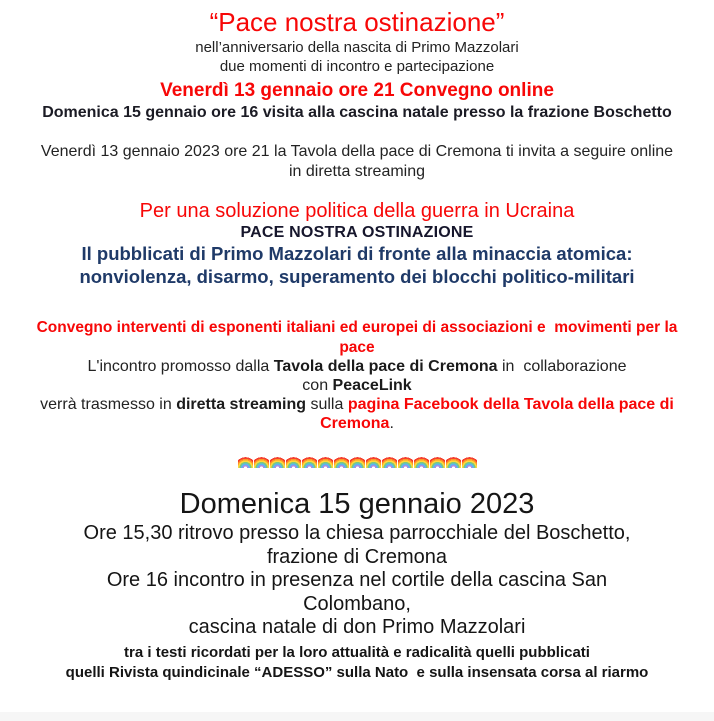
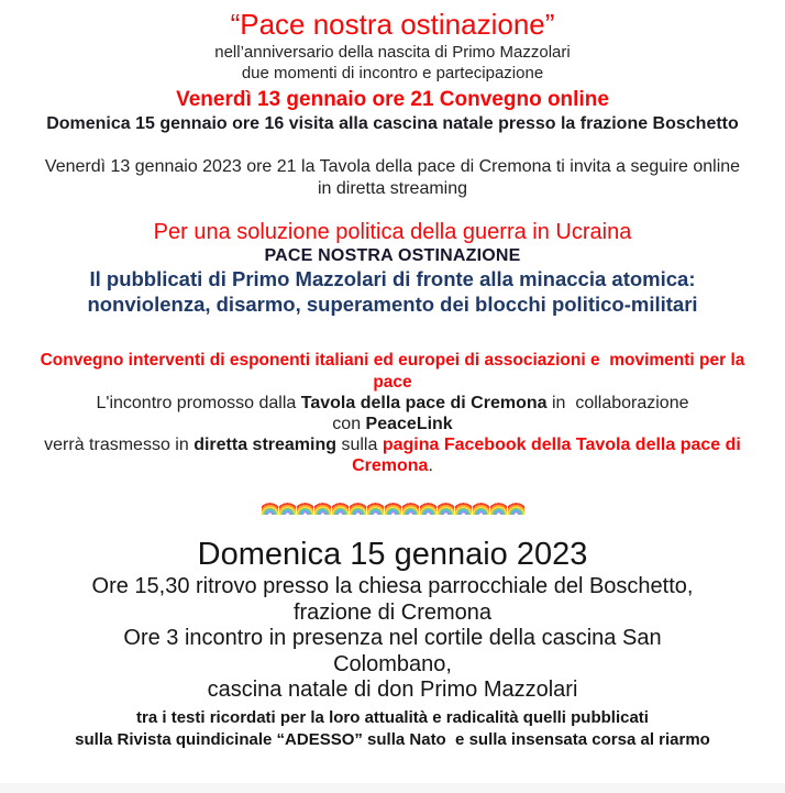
  “Pace nostra ostinazione”
  nell’anniversario della nascita di Primo Mazzolari
  due momenti di incontro e partecipazione
  Venerdì 13 gennaio ore 21 Convegno online
  Domenica 15 gennaio ore 16 visita alla cascina natale presso la frazione Boschetto
  Venerdì 13 gennaio 2023 ore 21 la Tavola della pace di Cremona ti invita a seguire online
  in diretta streaming
  Per una soluzione politica della guerra in Ucraina
  PACE NOSTRA OSTINAZIONE
  Il pubblicati di Primo Mazzolari di fronte alla minaccia atomica:
  nonviolenza, disarmo, superamento dei blocchi politico-militari
  Convegno interventi di esponenti italiani ed europei di associazioni e movimenti per la
  pace
  L'incontro promosso dalla Tavola della pace di Cremona in collaborazione
  con PeaceLink
  verrà trasmesso in diretta streaming sulla pagina Facebook della Tavola della pace di
  Cremona.
  Domenica 15 gennaio 2023
  Ore 15,30 ritrovo presso la chiesa parrocchiale del Boschetto,
  frazione di Cremona
- Ore 16 incontro in presenza nel cortile della cascina San
+ Ore 3 incontro in presenza nel cortile della cascina San
  Colombano,
  cascina natale di don Primo Mazzolari
  tra i testi ricordati per la loro attualità e radicalità quelli pubblicati
- quelli Rivista quindicinale “ADESSO” sulla Nato e sulla insensata corsa al riarmo
+ sulla Rivista quindicinale “ADESSO” sulla Nato e sulla insensata corsa al riarmo
